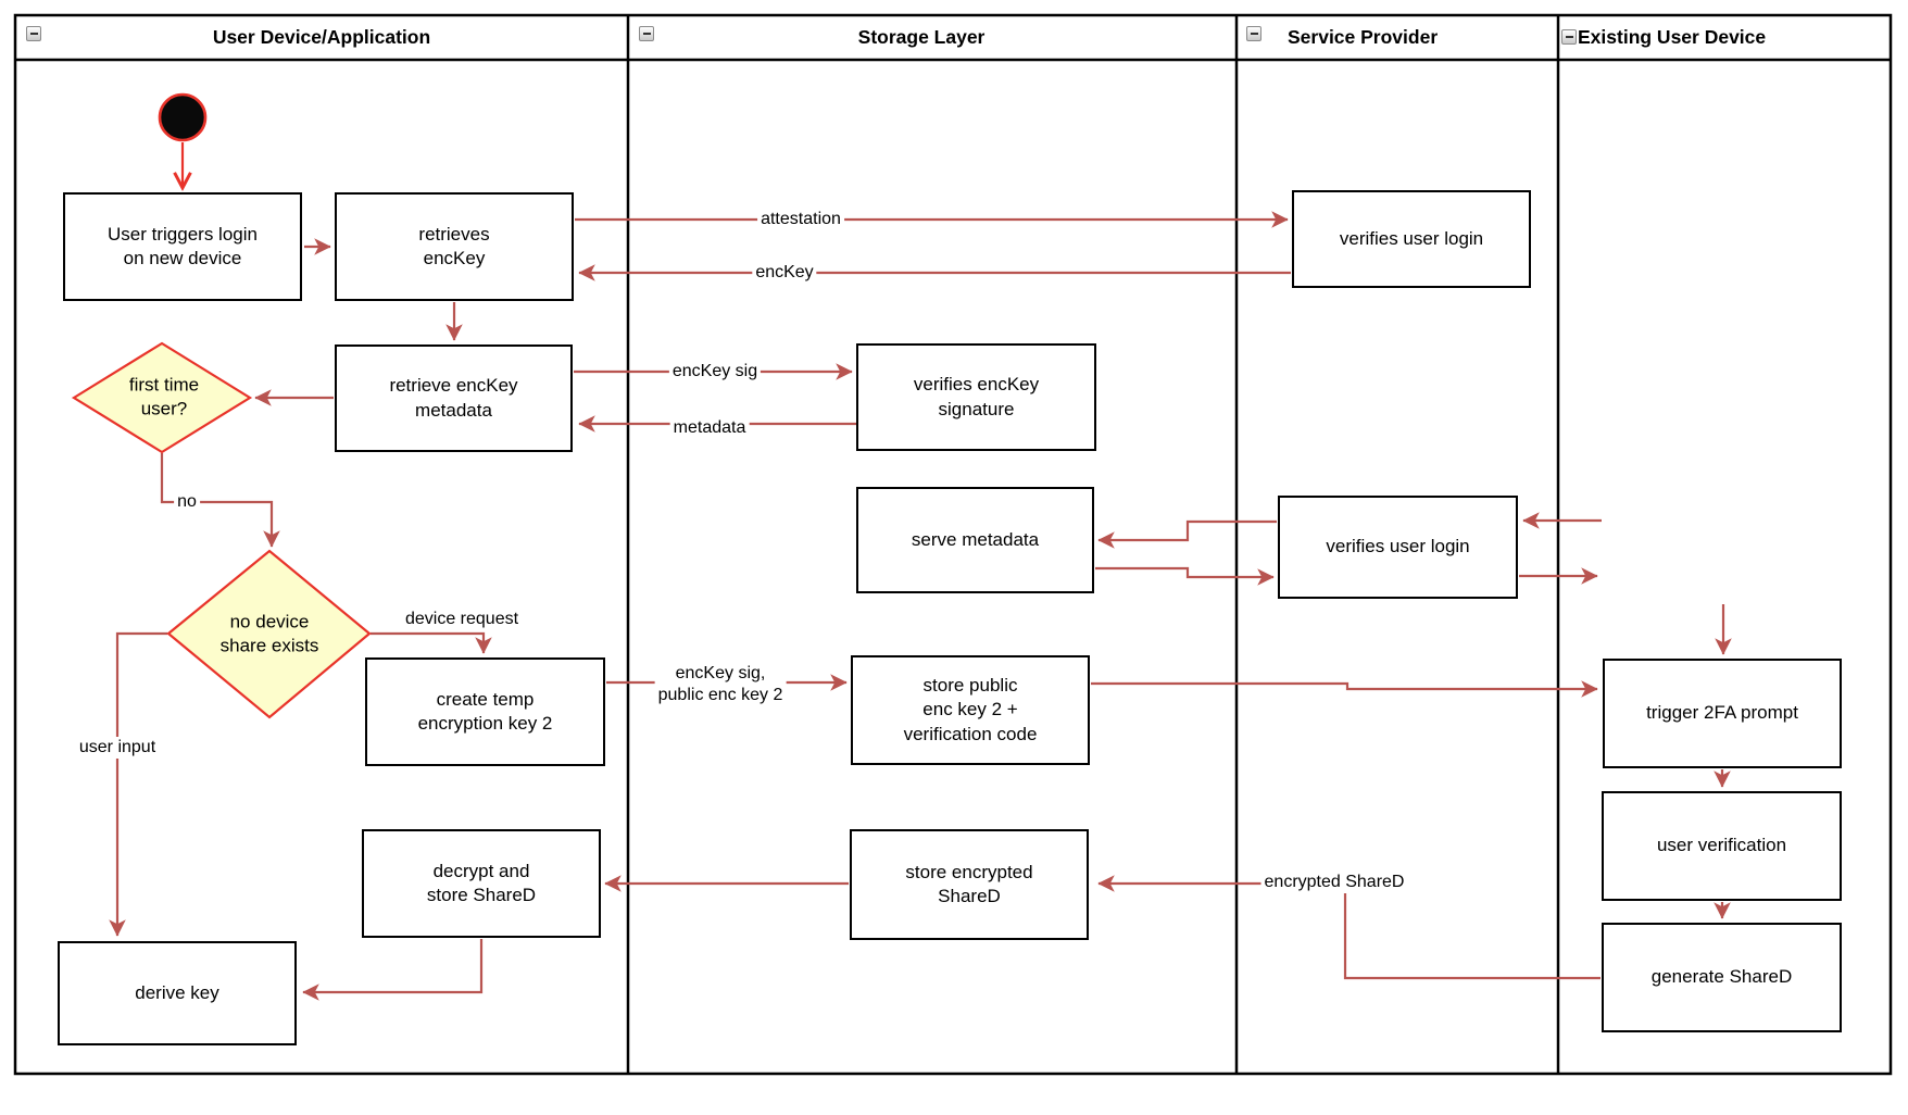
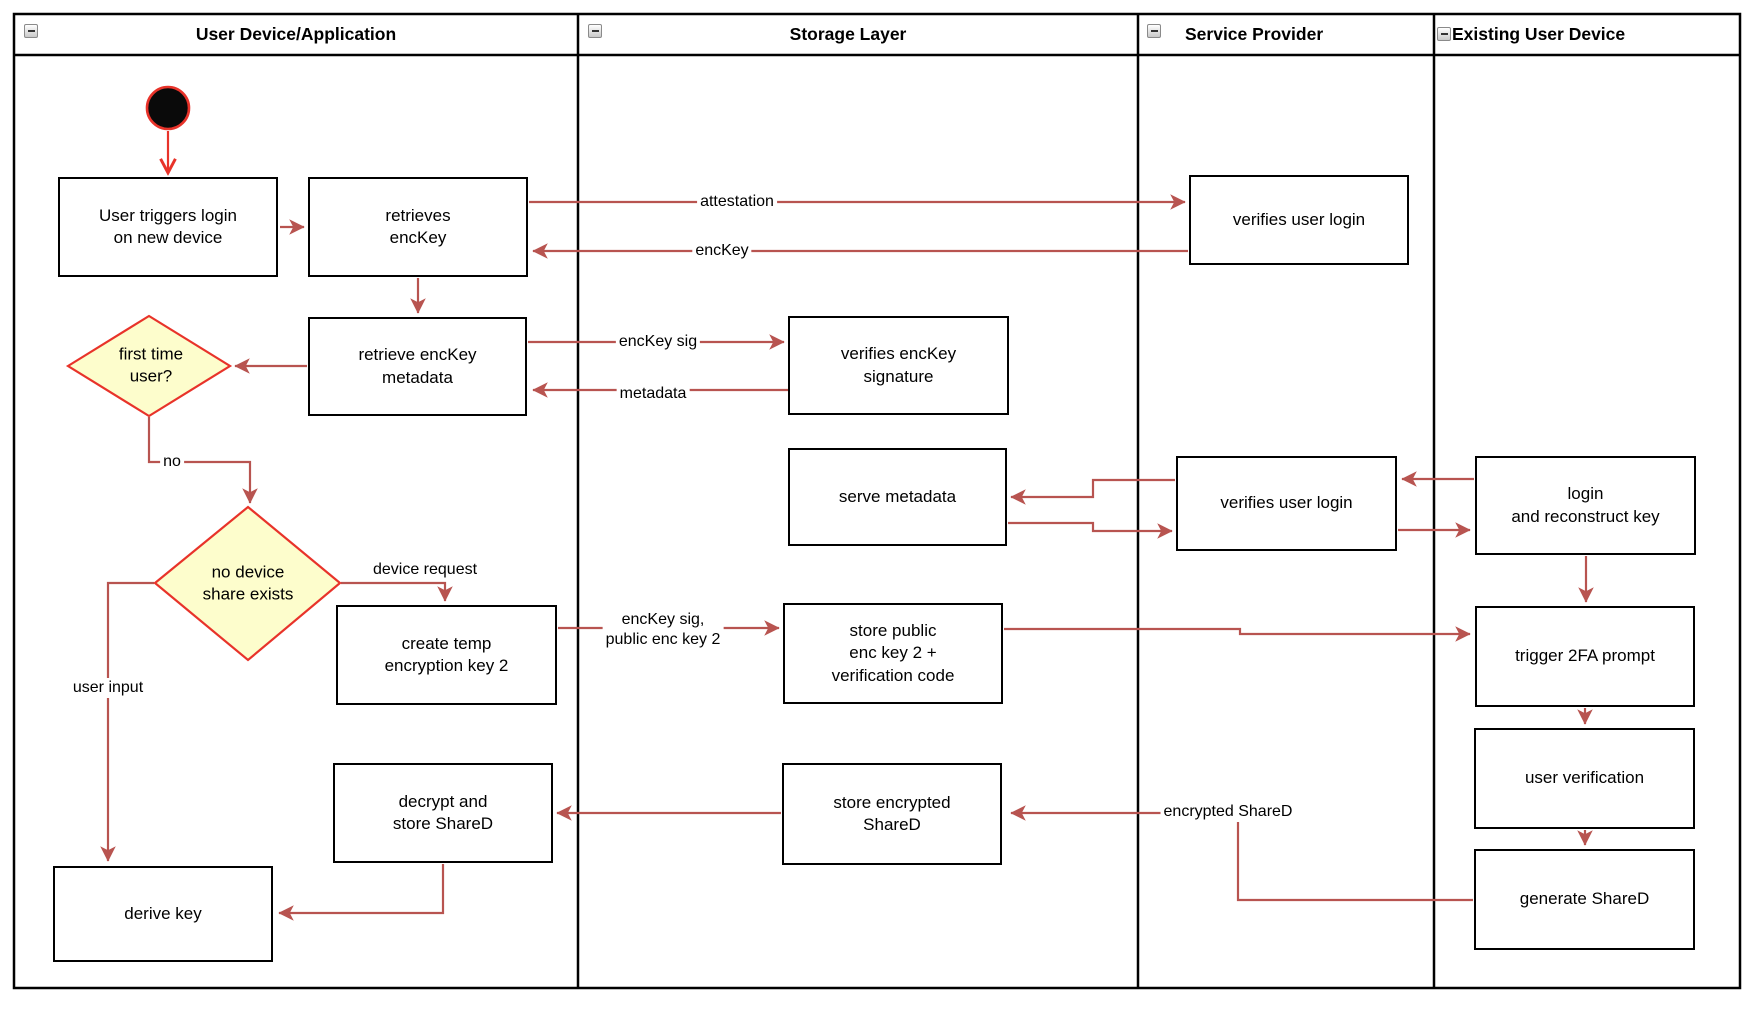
  User Device/Application
  Storage Layer
  Service Provider
  Existing User Device
  User triggers login
  on new device
  retrieves
  encKey
  retrieve encKey
  metadata
  create temp
  encryption key 2
  decrypt and
  store ShareD
  derive key
  first time
  user?
  no device
  share exists
  verifies encKey
  signature
  serve metadata
  store public
  enc key 2 +
  verification code
  store encrypted
  ShareD
  verifies user login
  verifies user login
+ login
+ and reconstruct key
  trigger 2FA prompt
  user verification
  generate ShareD
  attestation
  encKey
  encKey sig
  metadata
  no
  device request
  encKey sig,
  public enc key 2
  encrypted ShareD
  user input
